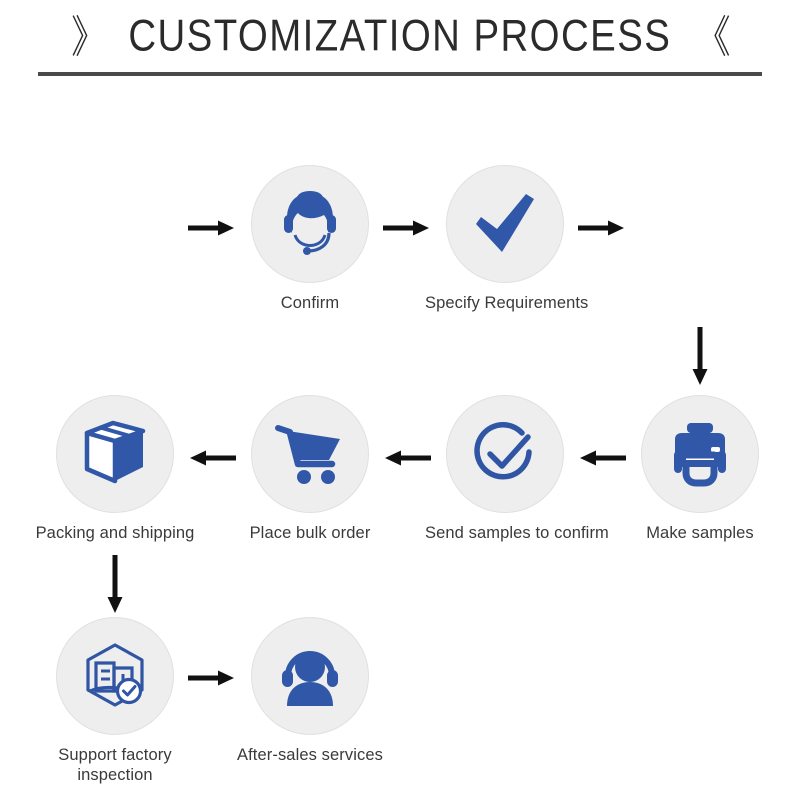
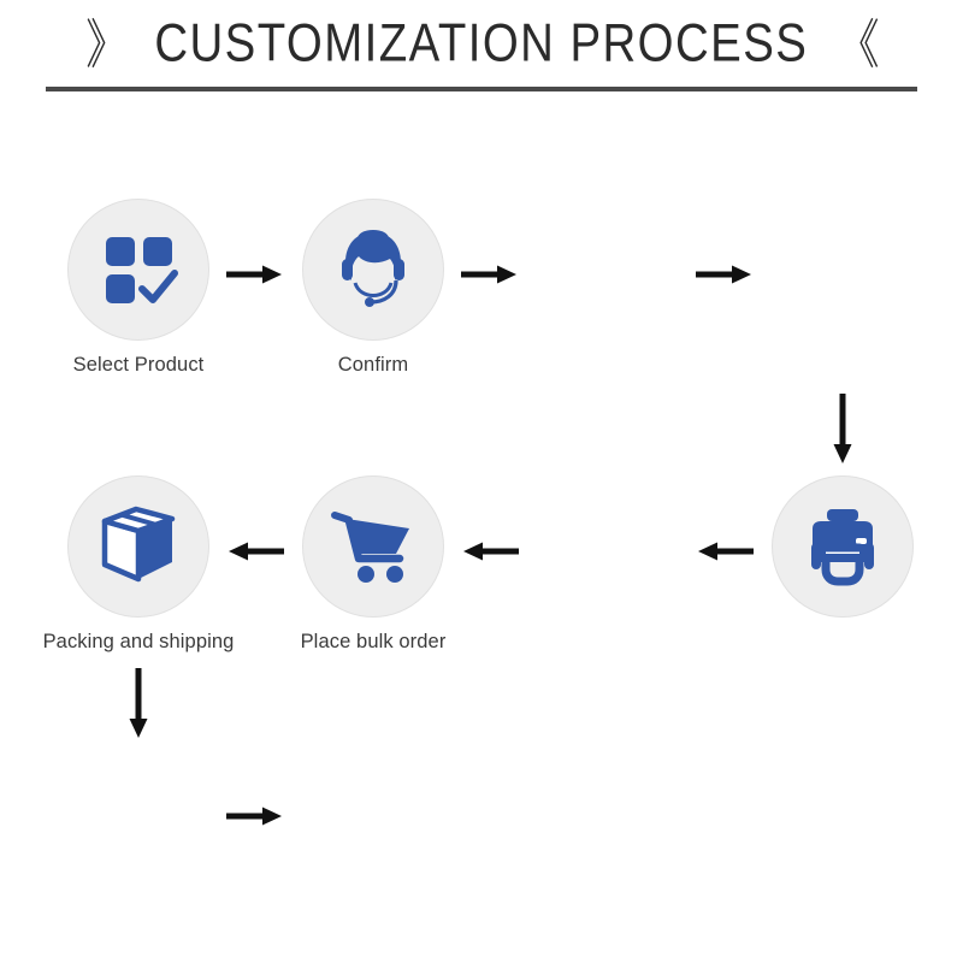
  》
  CUSTOMIZATION PROCESS
  《
+ Select Product
  Confirm
- Specify Requirements
- Make samples
- Send samples to confirm
  Place bulk order
  Packing and shipping
- Support factory inspection
- After-sales services
